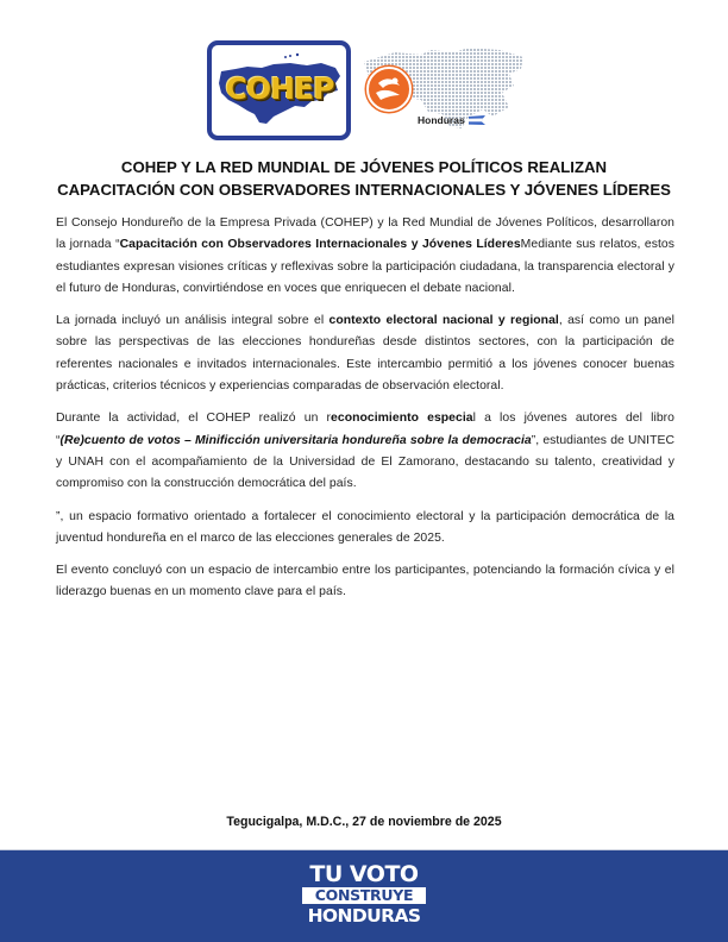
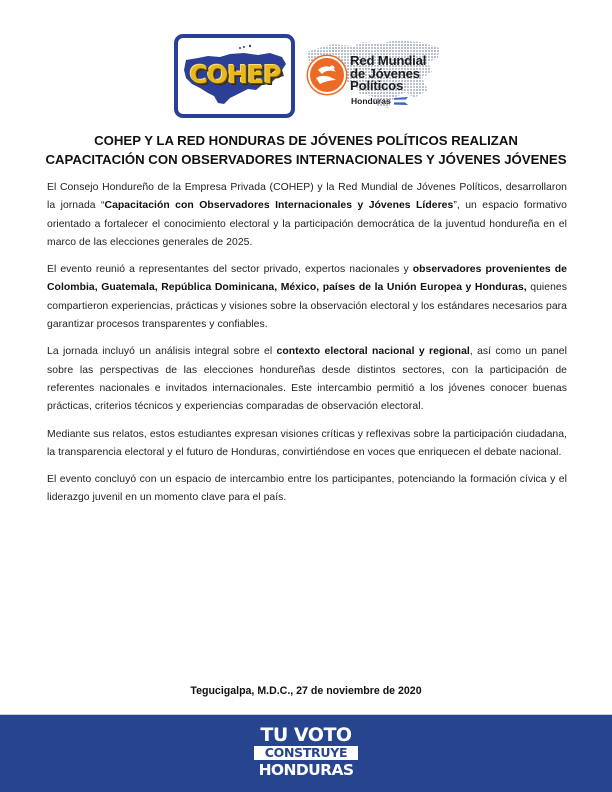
  COHEP
+ Red Mundial
+ de Jóvenes
+ Políticos
  Honduras
- COHEP Y LA RED MUNDIAL DE JÓVENES POLÍTICOS REALIZAN
+ COHEP Y LA RED HONDURAS DE JÓVENES POLÍTICOS REALIZAN
- CAPACITACIÓN CON OBSERVADORES INTERNACIONALES Y JÓVENES LÍDERES
+ CAPACITACIÓN CON OBSERVADORES INTERNACIONALES Y JÓVENES JÓVENES
- El Consejo Hondureño de la Empresa Privada (COHEP) y la Red Mundial de Jóvenes Políticos, desarrollaron la jornada “Capacitación con Observadores Internacionales y Jóvenes LíderesMediante sus relatos, estos estudiantes expresan visiones críticas y reflexivas sobre la participación ciudadana, la transparencia electoral y el futuro de Honduras, convirtiéndose en voces que enriquecen el debate nacional.
+ El Consejo Hondureño de la Empresa Privada (COHEP) y la Red Mundial de Jóvenes Políticos, desarrollaron la jornada “Capacitación con Observadores Internacionales y Jóvenes Líderes”, un espacio formativo orientado a fortalecer el conocimiento electoral y la participación democrática de la juventud hondureña en el marco de las elecciones generales de 2025.
+ El evento reunió a representantes del sector privado, expertos nacionales y observadores provenientes de Colombia, Guatemala, República Dominicana, México, países de la Unión Europea y Honduras, quienes compartieron experiencias, prácticas y visiones sobre la observación electoral y los estándares necesarios para garantizar procesos transparentes y confiables.
  La jornada incluyó un análisis integral sobre el contexto electoral nacional y regional, así como un panel sobre las perspectivas de las elecciones hondureñas desde distintos sectores, con la participación de referentes nacionales e invitados internacionales. Este intercambio permitió a los jóvenes conocer buenas prácticas, criterios técnicos y experiencias comparadas de observación electoral.
- Durante la actividad, el COHEP realizó un reconocimiento especial a los jóvenes autores del libro “(Re)cuento de votos – Minificción universitaria hondureña sobre la democracia”, estudiantes de UNITEC y UNAH con el acompañamiento de la Universidad de El Zamorano, destacando su talento, creatividad y compromiso con la construcción democrática del país.
- ”, un espacio formativo orientado a fortalecer el conocimiento electoral y la participación democrática de la juventud hondureña en el marco de las elecciones generales de 2025.
+ Mediante sus relatos, estos estudiantes expresan visiones críticas y reflexivas sobre la participación ciudadana, la transparencia electoral y el futuro de Honduras, convirtiéndose en voces que enriquecen el debate nacional.
- El evento concluyó con un espacio de intercambio entre los participantes, potenciando la formación cívica y el liderazgo buenas en un momento clave para el país.
+ El evento concluyó con un espacio de intercambio entre los participantes, potenciando la formación cívica y el liderazgo juvenil en un momento clave para el país.
- Tegucigalpa, M.D.C., 27 de noviembre de 2025
+ Tegucigalpa, M.D.C., 27 de noviembre de 2020
  TU VOTO
  CONSTRUYE
  HONDURAS
